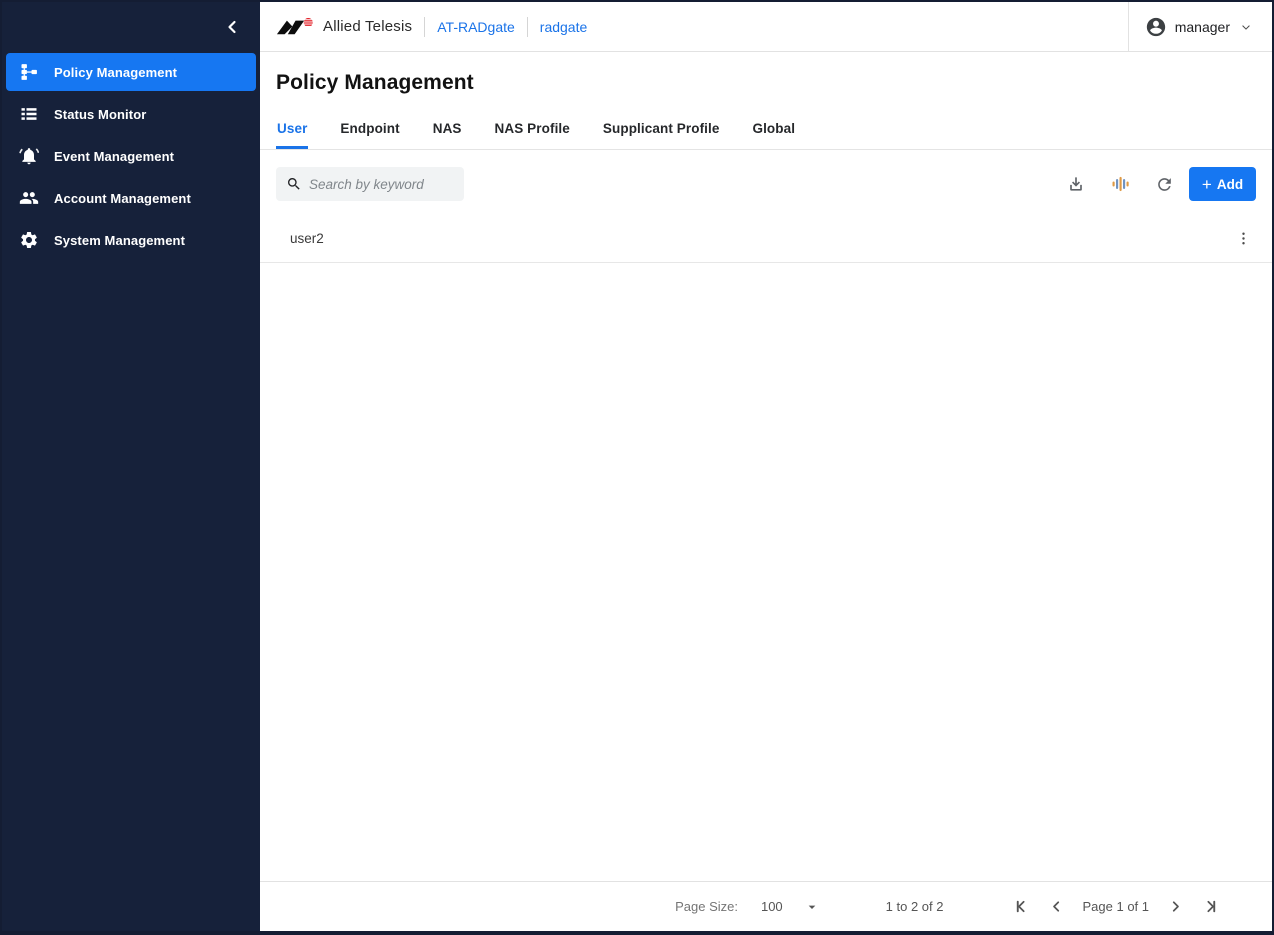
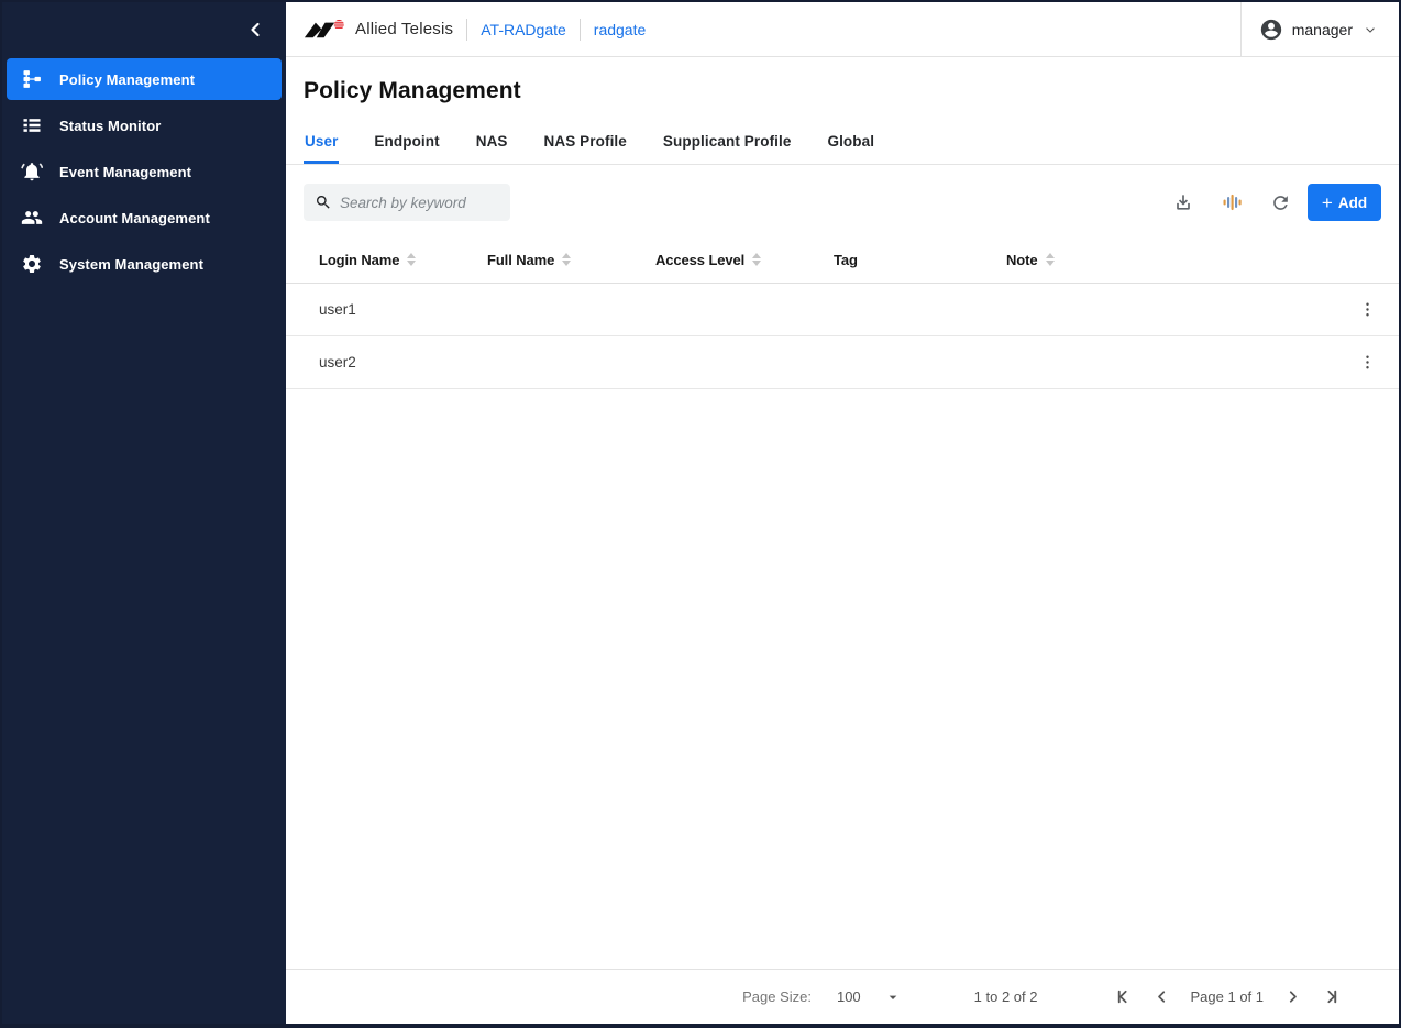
  Policy Management
  Status Monitor
  Event Management
  Account Management
  System Management
  Allied Telesis
  AT-RADgate
  radgate
  manager
  Policy Management
  User
  Endpoint
  NAS
  NAS Profile
  Supplicant Profile
  Global
  Search by keyword
  +
  Add
+ Login Name
+ Full Name
+ Access Level
+ Tag
+ Note
+ user1
  user2
  Page Size:
  100
  1 to 2 of 2
  Page 1 of 1
